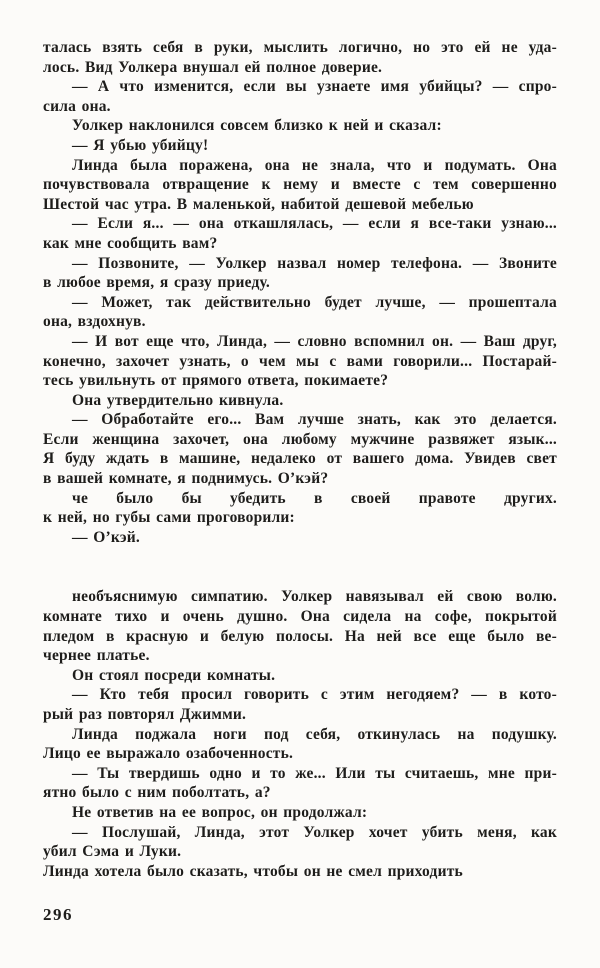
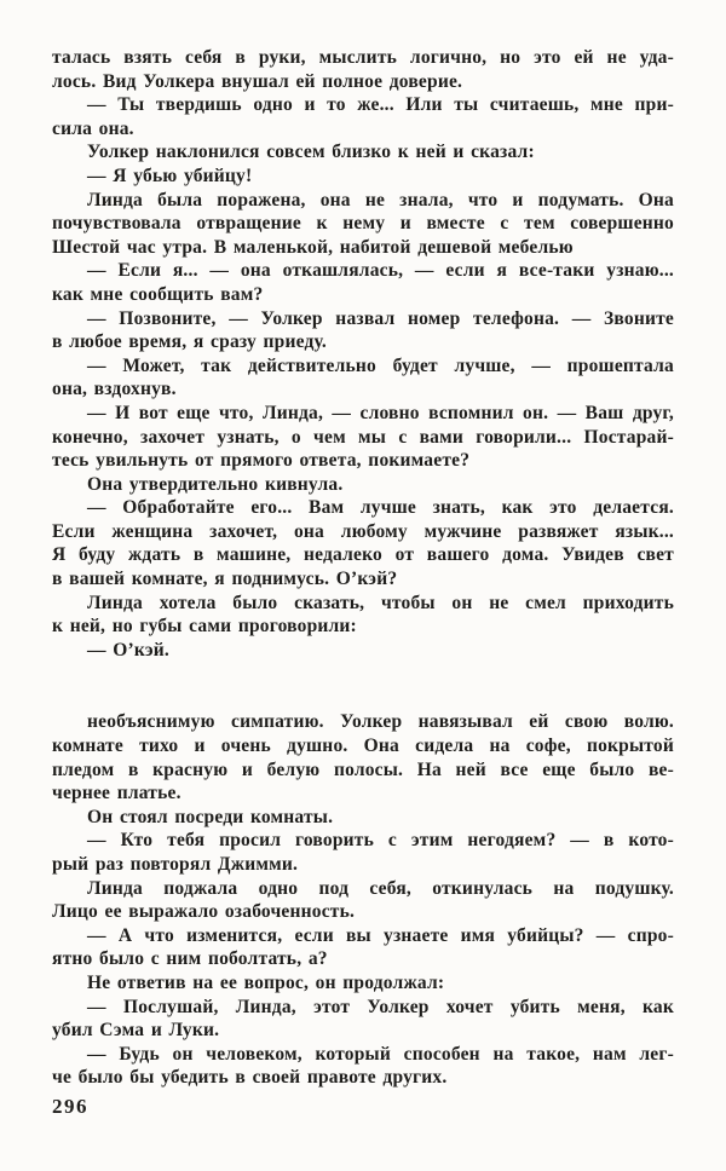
  талась взять себя в руки, мыслить логично, но это ей не уда-
  лось. Вид Уолкера внушал ей полное доверие.
- — А что изменится, если вы узнаете имя убийцы? — спро-
+ — Ты твердишь одно и то же... Или ты считаешь, мне при-
  сила она.
  Уолкер наклонился совсем близко к ней и сказал:
  — Я убью убийцу!
  Линда была поражена, она не знала, что и подумать. Она
  почувствовала отвращение к нему и вместе с тем совершенно
  Шестой час утра. В маленькой, набитой дешевой мебелью
  — Если я... — она откашлялась, — если я все-таки узнаю...
  как мне сообщить вам?
  — Позвоните, — Уолкер назвал номер телефона. — Звоните
  в любое время, я сразу приеду.
  — Может, так действительно будет лучше, — прошептала
  она, вздохнув.
  — И вот еще что, Линда, — словно вспомнил он. — Ваш друг,
  конечно, захочет узнать, о чем мы с вами говорили... Постарай-
  тесь увильнуть от прямого ответа, покимаете?
  Она утвердительно кивнула.
  — Обработайте его... Вам лучше знать, как это делается.
  Если женщина захочет, она любому мужчине развяжет язык...
  Я буду ждать в машине, недалеко от вашего дома. Увидев свет
  в вашей комнате, я поднимусь. О’кэй?
- че было бы убедить в своей правоте других.
+ Линда хотела было сказать, чтобы он не смел приходить
  к ней, но губы сами проговорили:
  — О’кэй.
  необъяснимую симпатию. Уолкер навязывал ей свою волю.
  комнате тихо и очень душно. Она сидела на софе, покрытой
  пледом в красную и белую полосы. На ней все еще было ве-
  чернее платье.
  Он стоял посреди комнаты.
  — Кто тебя просил говорить с этим негодяем? — в кото-
  рый раз повторял Джимми.
- Линда поджала ноги под себя, откинулась на подушку.
+ Линда поджала одно под себя, откинулась на подушку.
  Лицо ее выражало озабоченность.
- — Ты твердишь одно и то же... Или ты считаешь, мне при-
+ — А что изменится, если вы узнаете имя убийцы? — спро-
  ятно было с ним поболтать, а?
  Не ответив на ее вопрос, он продолжал:
  — Послушай, Линда, этот Уолкер хочет убить меня, как
  убил Сэма и Луки.
+ — Будь он человеком, который способен на такое, нам лег-
- Линда хотела было сказать, чтобы он не смел приходить
+ че было бы убедить в своей правоте других.
  296
